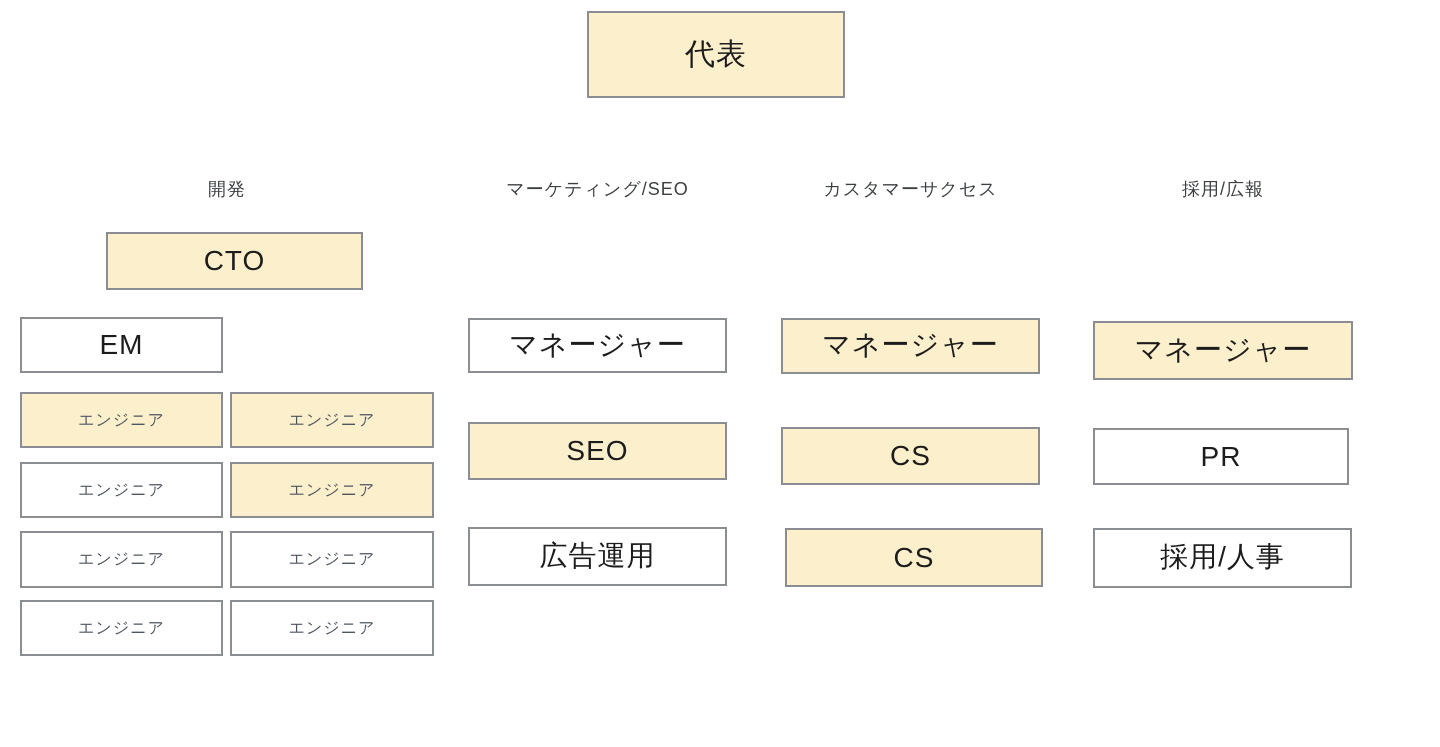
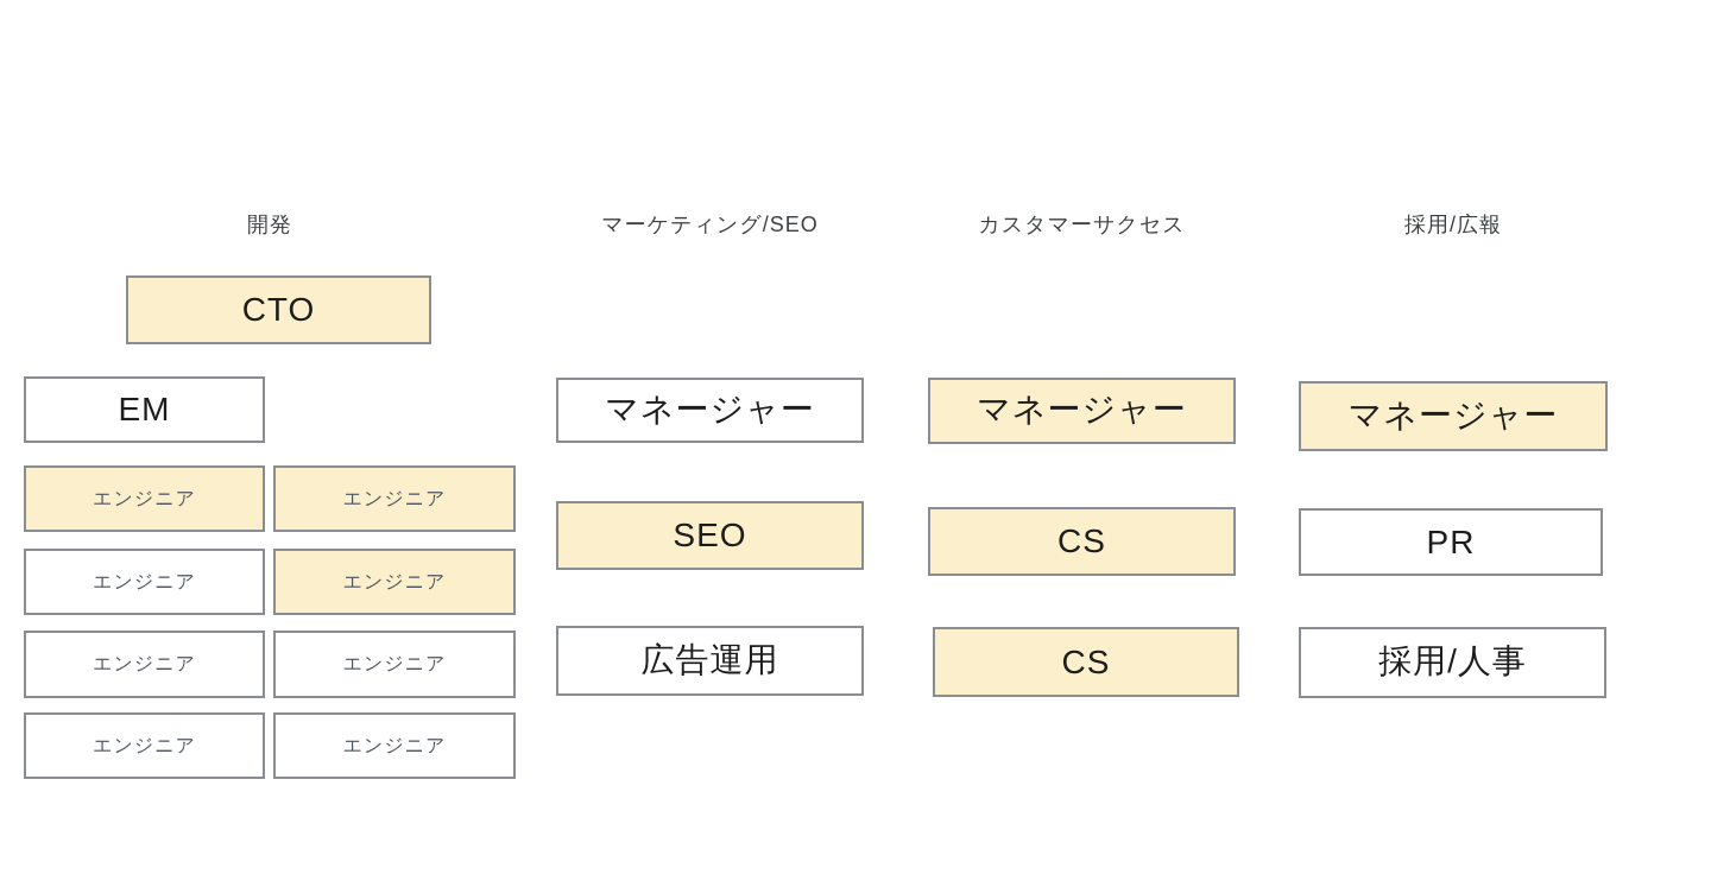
- 代表
  開発
  マーケティング/SEO
  カスタマーサクセス
  採用/広報
  CTO
  EM
  エンジニア
  エンジニア
  エンジニア
  エンジニア
  エンジニア
  エンジニア
  エンジニア
  エンジニア
  マネージャー
  SEO
  広告運用
  マネージャー
  CS
  CS
  マネージャー
  PR
  採用/人事
